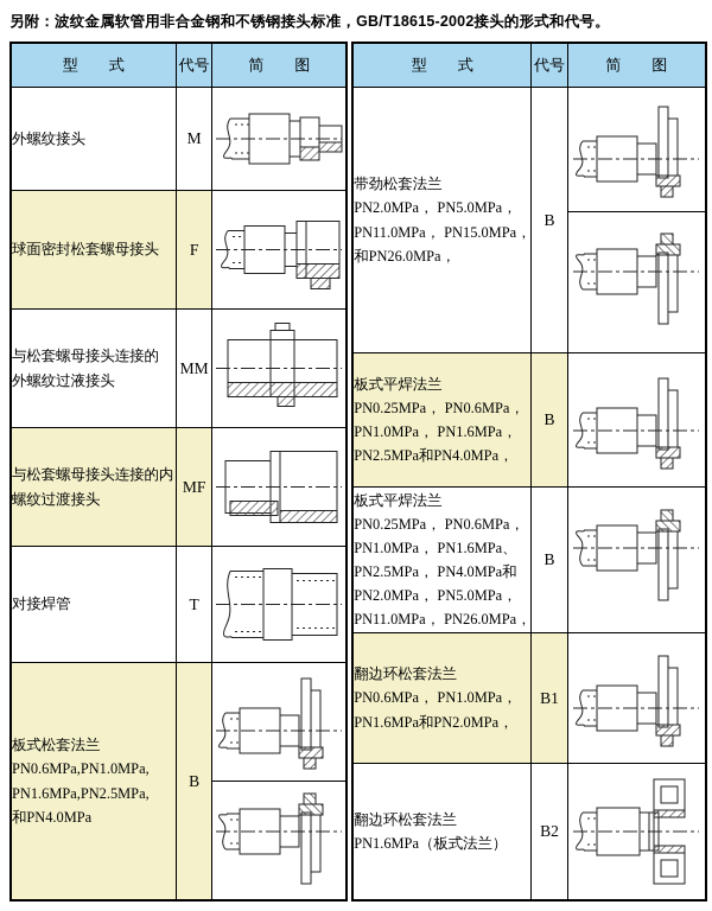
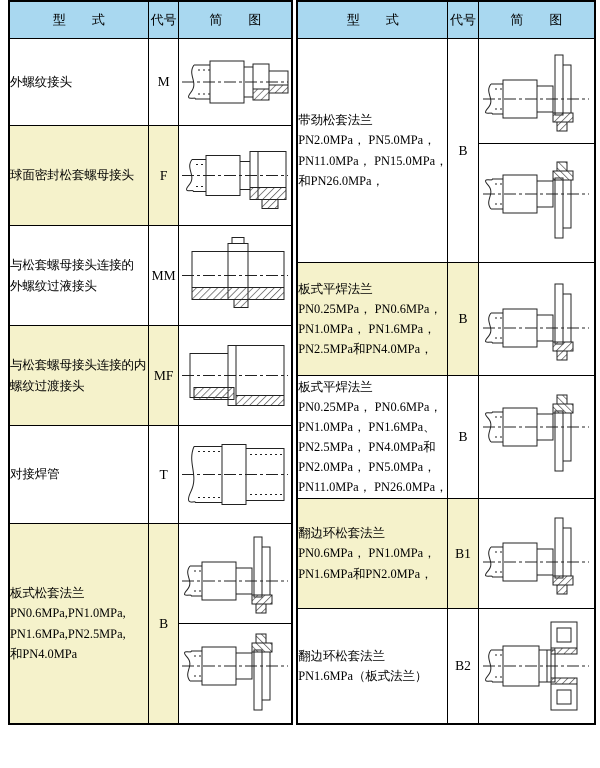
- 另附：波纹金属软管用非合金钢和不锈钢接头标准，GB/T18615-2002接头的形式和代号。
  型 式	代号	简 图
  外螺纹接头	M
  球面密封松套螺母接头	F
  与松套螺母接头连接的外螺纹过液接头	MM
  与松套螺母接头连接的内螺纹过渡接头	MF
  对接焊管	T
  板式松套法兰PN0.6MPa,PN1.0MPa,PN1.6MPa,PN2.5MPa,和PN4.0MPa	B
  型 式	代号	简 图
  带劲松套法兰PN2.0MPa， PN5.0MPa，PN11.0MPa， PN15.0MPa，和PN26.0MPa，	B
  板式平焊法兰PN0.25MPa， PN0.6MPa，PN1.0MPa， PN1.6MPa，PN2.5MPa和PN4.0MPa，	B
  板式平焊法兰PN0.25MPa， PN0.6MPa，PN1.0MPa， PN1.6MPa、PN2.5MPa， PN4.0MPa和PN2.0MPa， PN5.0MPa，PN11.0MPa， PN26.0MPa，	B
  翻边环松套法兰PN0.6MPa， PN1.0MPa，PN1.6MPa和PN2.0MPa，	B1
  翻边环松套法兰PN1.6MPa（板式法兰）	B2
